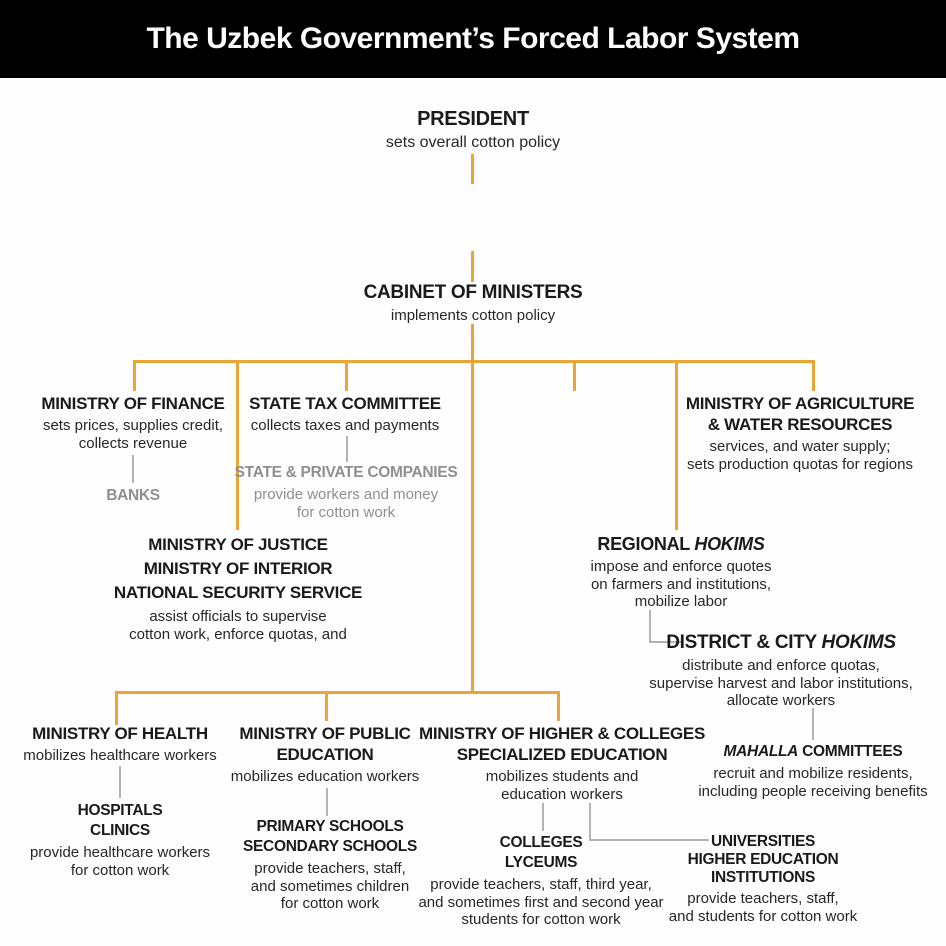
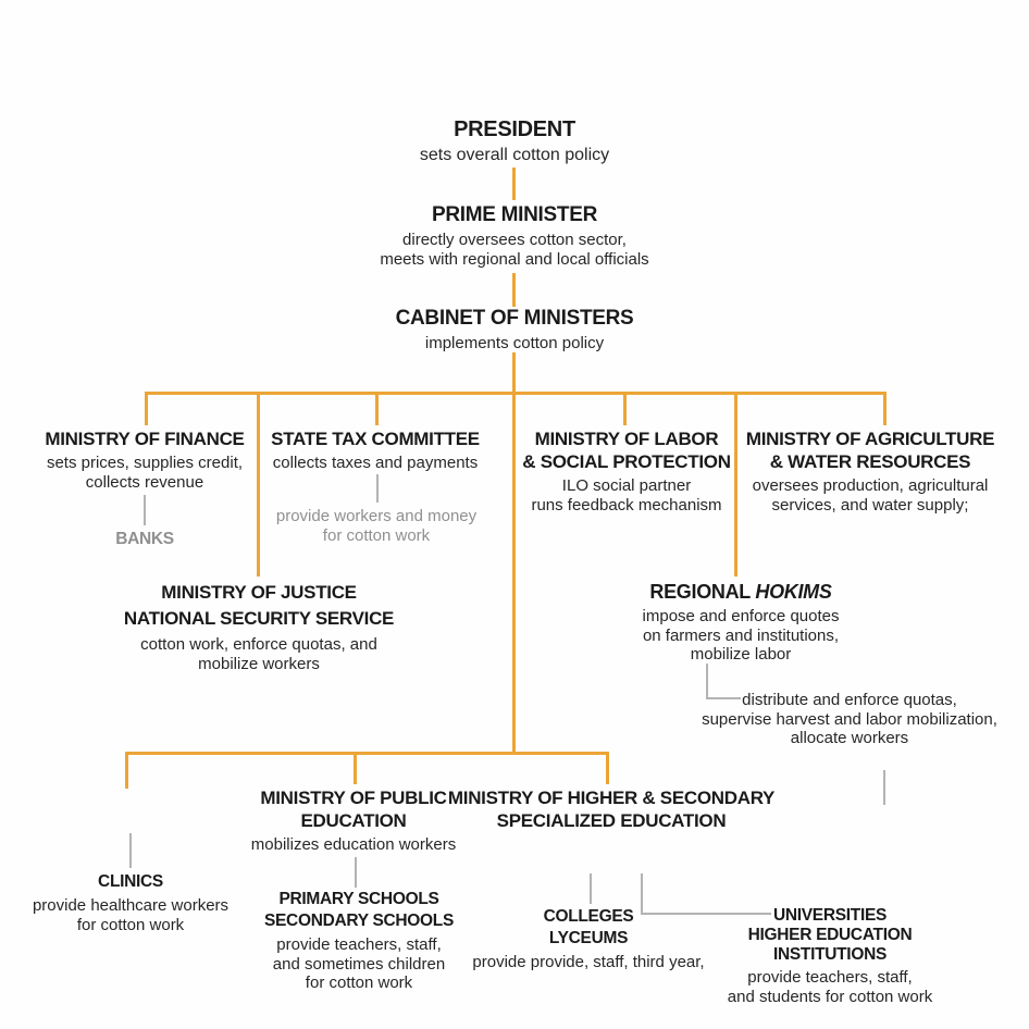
- The Uzbek Government’s Forced Labor System
  PRESIDENT
  sets overall cotton policy
+ PRIME MINISTER
+ directly oversees cotton sector,
+ meets with regional and local officials
  CABINET OF MINISTERS
  implements cotton policy
  MINISTRY OF FINANCE
  sets prices, supplies credit,
  collects revenue
  BANKS
  STATE TAX COMMITTEE
  collects taxes and payments
- STATE & PRIVATE COMPANIES
  provide workers and money
  for cotton work
+ MINISTRY OF LABOR
+ & SOCIAL PROTECTION
+ ILO social partner
+ runs feedback mechanism
  MINISTRY OF AGRICULTURE
  & WATER RESOURCES
+ oversees production, agricultural
  services, and water supply;
- sets production quotas for regions
  MINISTRY OF JUSTICE
- MINISTRY OF INTERIOR
  NATIONAL SECURITY SERVICE
- assist officials to supervise
  cotton work, enforce quotas, and
+ mobilize workers
  REGIONAL HOKIMS
  impose and enforce quotes
  on farmers and institutions,
  mobilize labor
- DISTRICT & CITY HOKIMS
  distribute and enforce quotas,
- supervise harvest and labor institutions,
+ supervise harvest and labor mobilization,
  allocate workers
- MAHALLA COMMITTEES
- recruit and mobilize residents,
- including people receiving benefits
- MINISTRY OF HEALTH
- mobilizes healthcare workers
- HOSPITALS
  CLINICS
  provide healthcare workers
  for cotton work
  MINISTRY OF PUBLIC
  EDUCATION
  mobilizes education workers
  PRIMARY SCHOOLS
  SECONDARY SCHOOLS
  provide teachers, staff,
  and sometimes children
  for cotton work
- MINISTRY OF HIGHER & COLLEGES
+ MINISTRY OF HIGHER & SECONDARY
  SPECIALIZED EDUCATION
- mobilizes students and
- education workers
  COLLEGES
  LYCEUMS
- provide teachers, staff, third year,
+ provide provide, staff, third year,
- and sometimes first and second year
- students for cotton work
  UNIVERSITIES
  HIGHER EDUCATION
  INSTITUTIONS
  provide teachers, staff,
  and students for cotton work
